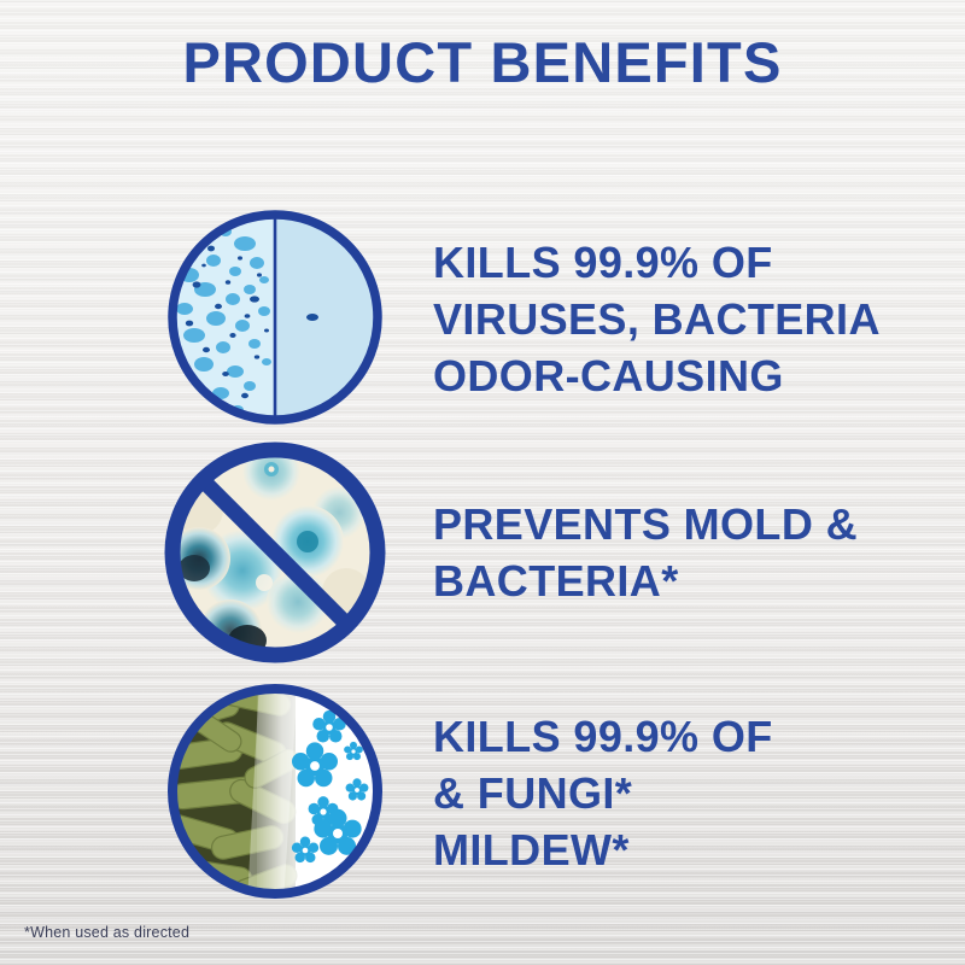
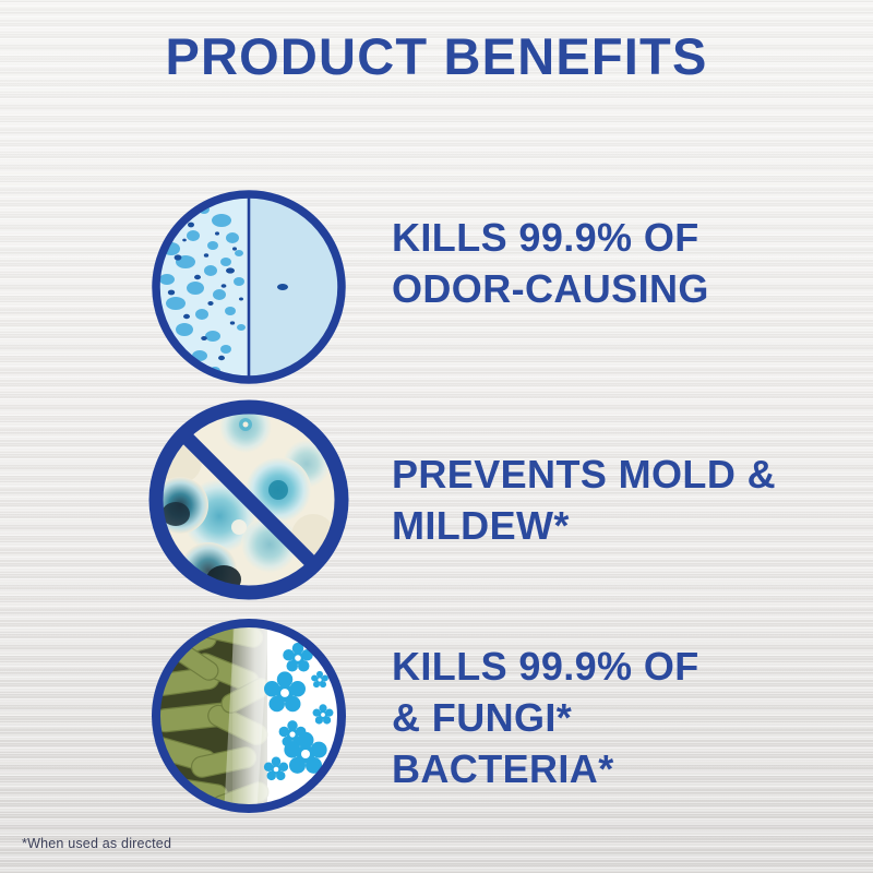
  PRODUCT BENEFITS
  KILLS 99.9% OF
- VIRUSES, BACTERIA
  ODOR-CAUSING
  PREVENTS MOLD &
- BACTERIA*
+ MILDEW*
  KILLS 99.9% OF
  & FUNGI*
- MILDEW*
+ BACTERIA*
  *When used as directed
